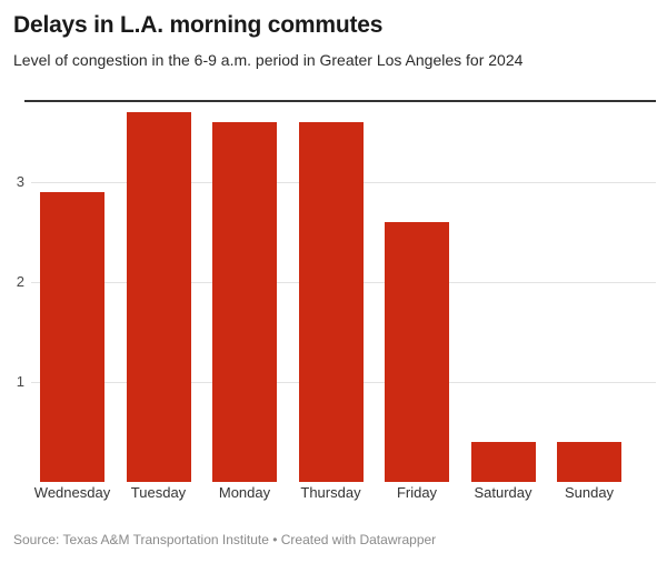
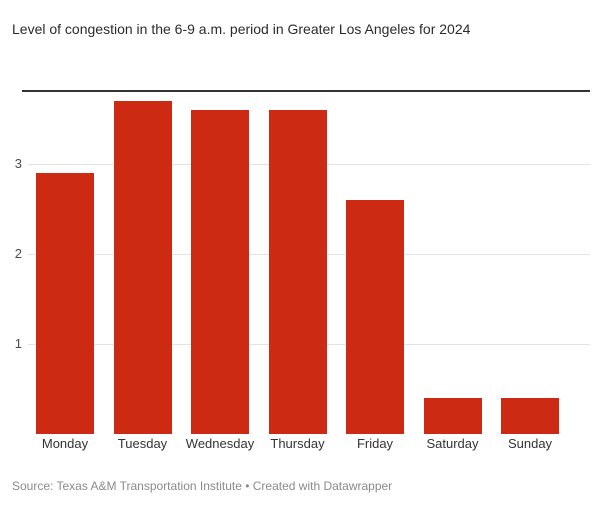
- Delays in L.A. morning commutes
  Level of congestion in the 6-9 a.m. period in Greater Los Angeles for 2024
  1
  2
  3
- Wednesday
+ Monday
  Tuesday
- Monday
+ Wednesday
  Thursday
  Friday
  Saturday
  Sunday
  Source: Texas A&M Transportation Institute • Created with Datawrapper
